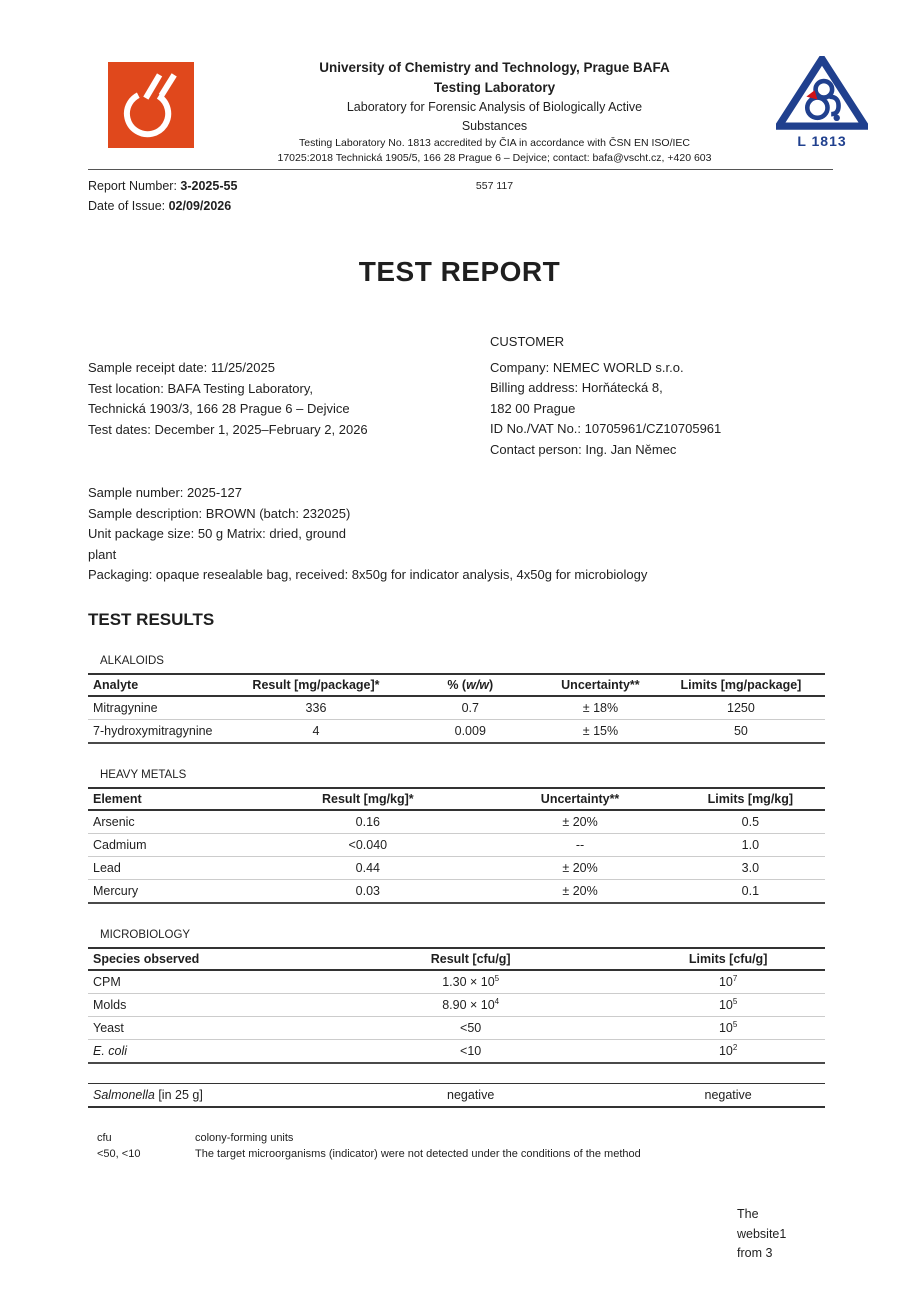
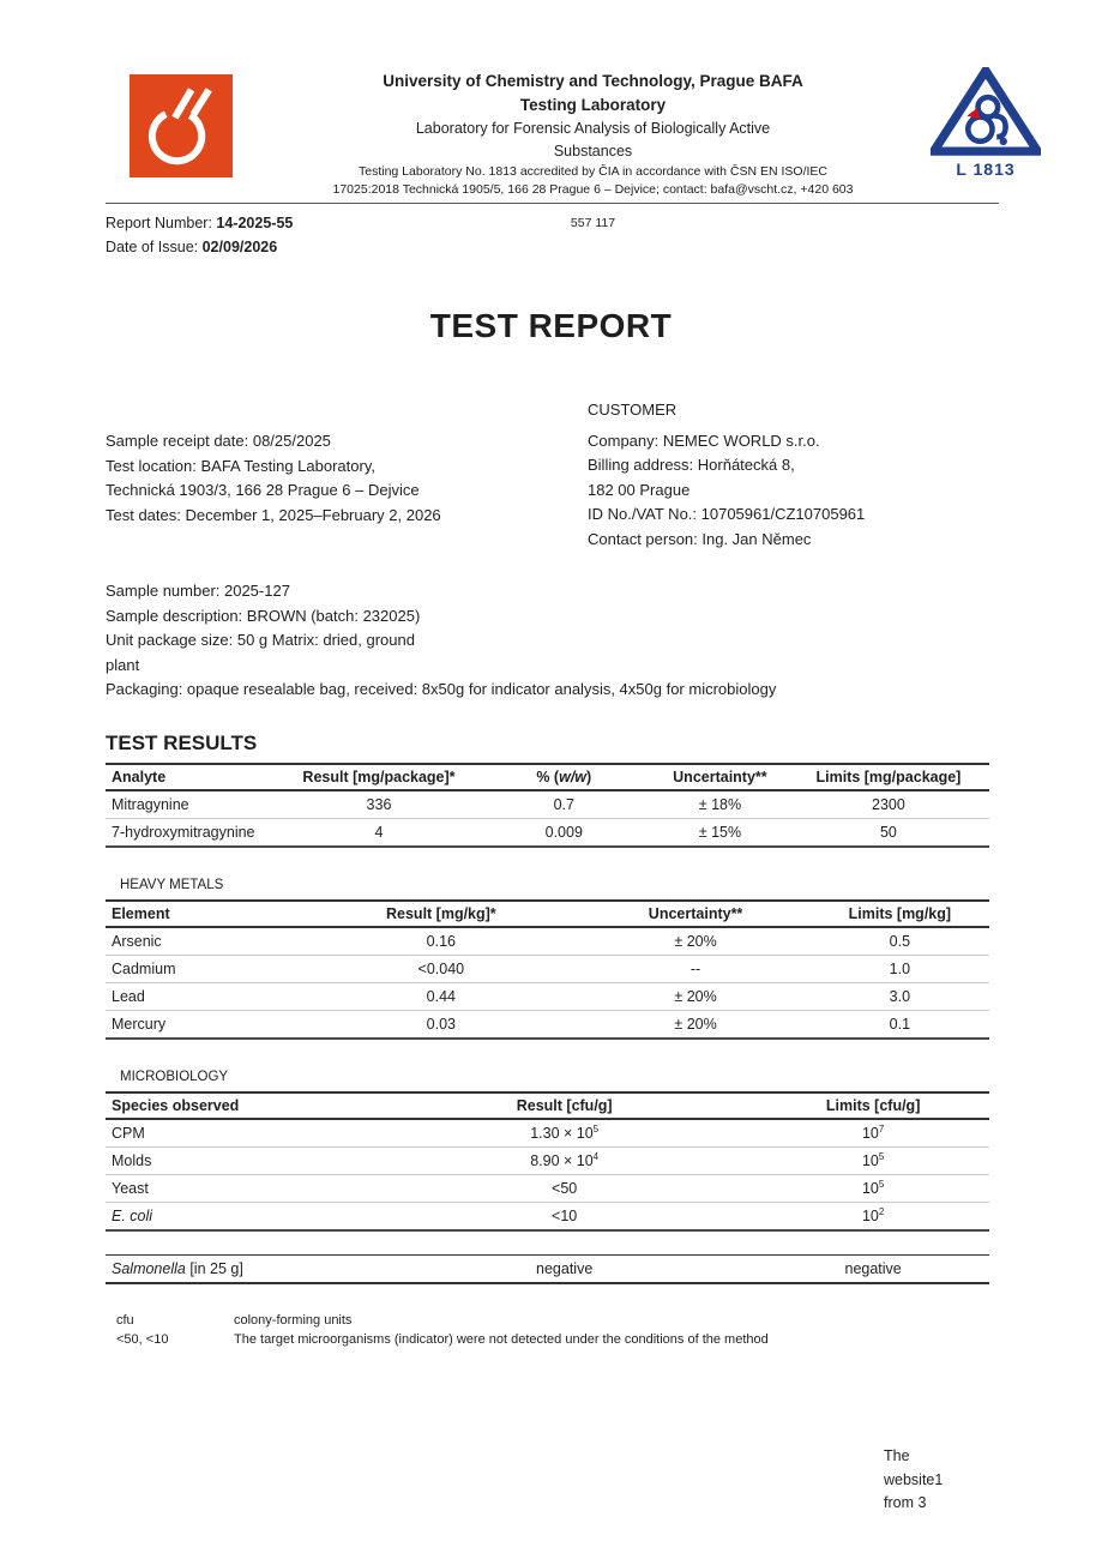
  University of Chemistry and Technology, Prague BAFA
  Testing Laboratory
  Laboratory for Forensic Analysis of Biologically Active
  Substances
  Testing Laboratory No. 1813 accredited by ČIA in accordance with ČSN EN ISO/IEC
  17025:2018 Technická 1905/5, 166 28 Prague 6 – Dejvice; contact: bafa@vscht.cz, +420 603
  L 1813
- Report Number: 3-2025-55
+ Report Number: 14-2025-55
  557 117
  Date of Issue: 02/09/2026
  TEST REPORT
- Sample receipt date: 11/25/2025
+ Sample receipt date: 08/25/2025
  Test location: BAFA Testing Laboratory,
  Technická 1903/3, 166 28 Prague 6 – Dejvice
  Test dates: December 1, 2025–February 2, 2026
  CUSTOMER
  Company: NEMEC WORLD s.r.o.
  Billing address: Horňátecká 8,
  182 00 Prague
  ID No./VAT No.: 10705961/CZ10705961
  Contact person: Ing. Jan Němec
  Sample number: 2025-127
  Sample description: BROWN (batch: 232025)
  Unit package size: 50 g Matrix: dried, ground
  plant
  Packaging: opaque resealable bag, received: 8x50g for indicator analysis, 4x50g for microbiology
  TEST RESULTS
- ALKALOIDS
  Analyte	Result [mg/package]*	% (w/w)	Uncertainty**	Limits [mg/package]
- Mitragynine	336	0.7	± 18%	1250
+ Mitragynine	336	0.7	± 18%	2300
  7-hydroxymitragynine	4	0.009	± 15%	50
  HEAVY METALS
  Element	Result [mg/kg]*	Uncertainty**	Limits [mg/kg]
  Arsenic	0.16	± 20%	0.5
  Cadmium	<0.040	--	1.0
  Lead	0.44	± 20%	3.0
  Mercury	0.03	± 20%	0.1
  MICROBIOLOGY
  Species observed	Result [cfu/g]	Limits [cfu/g]
  CPM	1.30 × 105	107
  Molds	8.90 × 104	105
  Yeast	<50	105
  E. coli	<10	102
  Salmonella [in 25 g]	negative	negative
  cfu
  colony-forming units
  <50, <10
  The target microorganisms (indicator) were not detected under the conditions of the method
  The
  website1
  from 3
